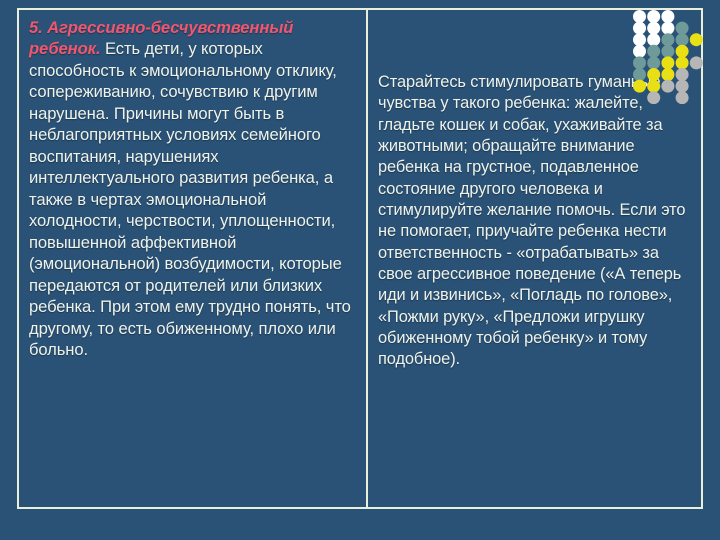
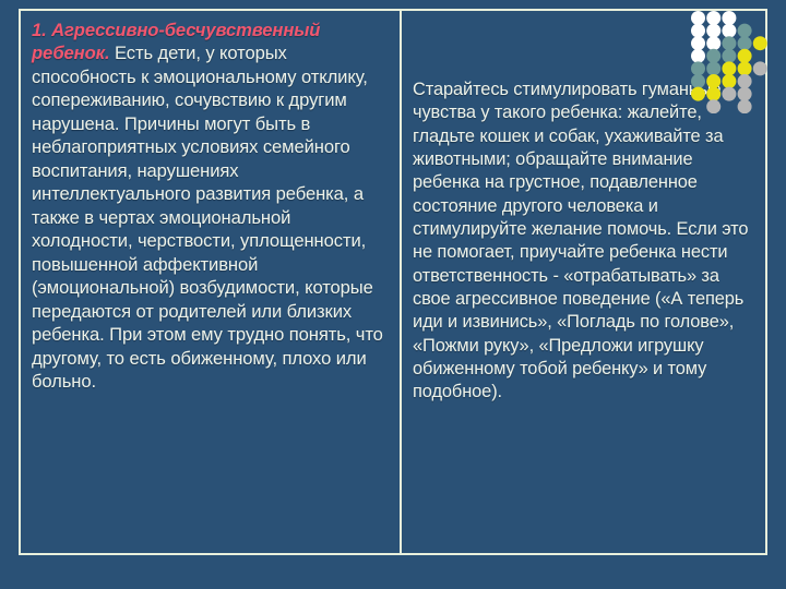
- 5. Агрессивно-бесчувственный ребенок. Есть дети, у которых способность к эмоциональному отклику, сопереживанию, сочувствию к другим нарушена. Причины могут быть в неблагоприятных условиях семейного воспитания, нарушениях интеллектуального развития ребенка, а также в чертах эмоциональной холодности, черствости, уплощенности, повышенной аффективной (эмоциональной) возбудимости, которые передаются от родителей или близких ребенка. При этом ему трудно понять, что другому, то есть обиженному, плохо или больно.	Старайтесь стимулировать гуманы чувства у такого ребенка: жалейте, гладьте кошек и собак, ухаживайте за животными; обращайте внимание ребенка на грустное, подавленное состояние другого человека и стимулируйте желание помочь. Если это не помогает, приучайте ребенка нести ответственность - «отрабатывать» за свое агрессивное поведение («А теперь иди и извинись», «Погладь по голове», «Пожми руку», «Предложи игрушку обиженному тобой ребенку» и тому подобное).
+ 1. Агрессивно-бесчувственный ребенок. Есть дети, у которых способность к эмоциональному отклику, сопереживанию, сочувствию к другим нарушена. Причины могут быть в неблагоприятных условиях семейного воспитания, нарушениях интеллектуального развития ребенка, а также в чертах эмоциональной холодности, черствости, уплощенности, повышенной аффективной (эмоциональной) возбудимости, которые передаются от родителей или близких ребенка. При этом ему трудно понять, что другому, то есть обиженному, плохо или больно.	Старайтесь стимулировать гуманы чувства у такого ребенка: жалейте, гладьте кошек и собак, ухаживайте за животными; обращайте внимание ребенка на грустное, подавленное состояние другого человека и стимулируйте желание помочь. Если это не помогает, приучайте ребенка нести ответственность - «отрабатывать» за свое агрессивное поведение («А теперь иди и извинись», «Погладь по голове», «Пожми руку», «Предложи игрушку обиженному тобой ребенку» и тому подобное).
